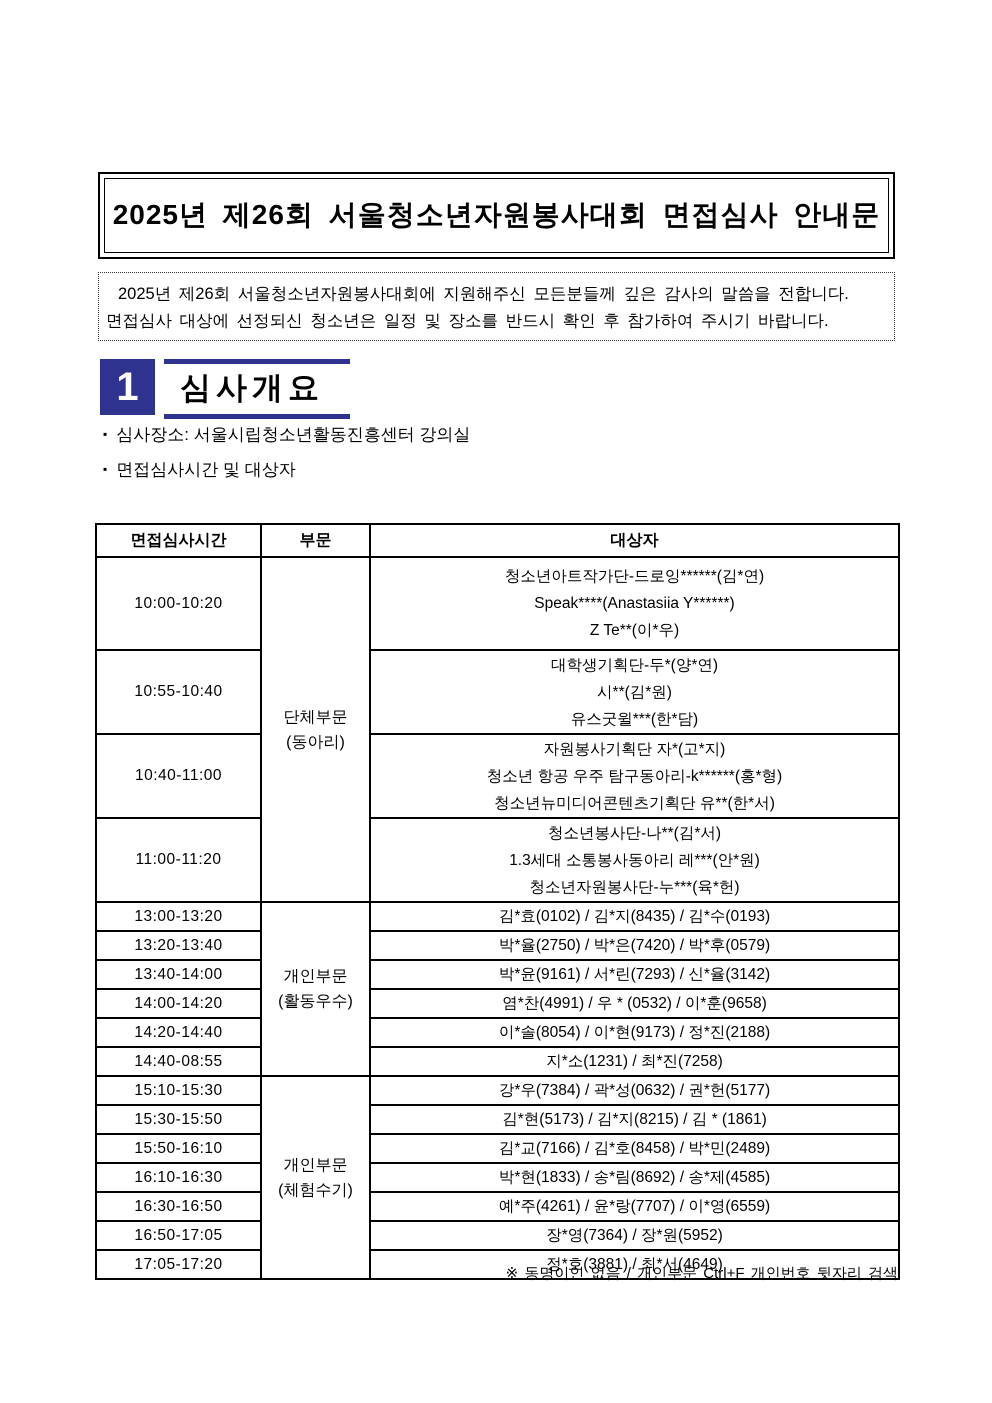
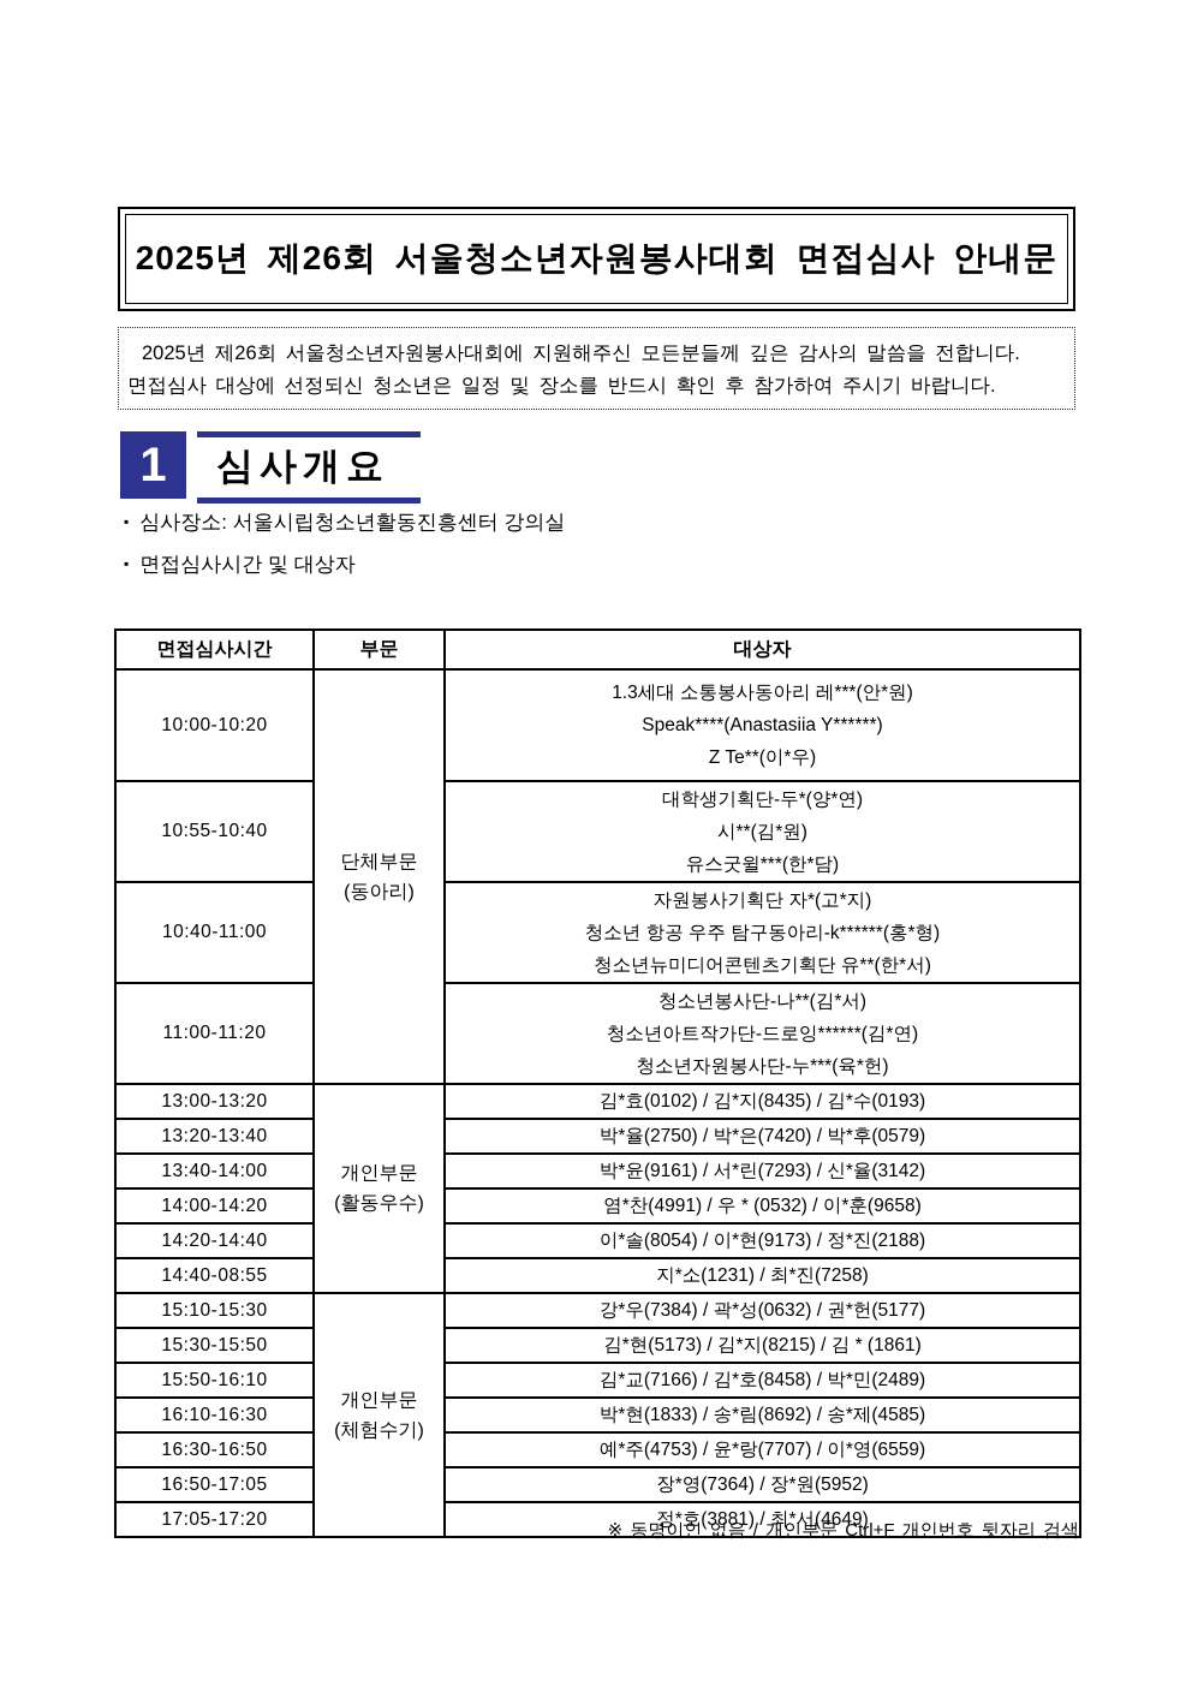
  2025년 제26회 서울청소년자원봉사대회 면접심사 안내문
  2025년 제26회 서울청소년자원봉사대회에 지원해주신 모든분들께 깊은 감사의 말씀을 전합니다.
  면접심사 대상에 선정되신 청소년은 일정 및 장소를 반드시 확인 후 참가하여 주시기 바랍니다.
  1
  심사개요
  ▪ 심사장소: 서울시립청소년활동진흥센터 강의실
  ▪ 면접심사시간 및 대상자
  면접심사시간	부문	대상자
- 10:00-10:20	단체부문 (동아리)	청소년아트작가단-드로잉******(김*연) Speak****(Anastasiia Y******) Z Te**(이*우)
+ 10:00-10:20	단체부문 (동아리)	1.3세대 소통봉사동아리 레***(안*원) Speak****(Anastasiia Y******) Z Te**(이*우)
  10:55-10:40	대학생기획단-두*(양*연) 시**(김*원) 유스굿윌***(한*담)
  10:40-11:00	자원봉사기획단 자*(고*지) 청소년 항공 우주 탐구동아리-k******(홍*형) 청소년뉴미디어콘텐츠기획단 유**(한*서)
- 11:00-11:20	청소년봉사단-나**(김*서) 1.3세대 소통봉사동아리 레***(안*원) 청소년자원봉사단-누***(육*헌)
+ 11:00-11:20	청소년봉사단-나**(김*서) 청소년아트작가단-드로잉******(김*연) 청소년자원봉사단-누***(육*헌)
  13:00-13:20	개인부문 (활동우수)	김*효(0102) / 김*지(8435) / 김*수(0193)
  13:20-13:40	박*율(2750) / 박*은(7420) / 박*후(0579)
  13:40-14:00	박*윤(9161) / 서*린(7293) / 신*율(3142)
  14:00-14:20	염*찬(4991) / 우 * (0532) / 이*훈(9658)
  14:20-14:40	이*솔(8054) / 이*현(9173) / 정*진(2188)
  14:40-08:55	지*소(1231) / 최*진(7258)
  15:10-15:30	개인부문 (체험수기)	강*우(7384) / 곽*성(0632) / 권*헌(5177)
  15:30-15:50	김*현(5173) / 김*지(8215) / 김 * (1861)
  15:50-16:10	김*교(7166) / 김*호(8458) / 박*민(2489)
  16:10-16:30	박*현(1833) / 송*림(8692) / 송*제(4585)
- 16:30-16:50	예*주(4261) / 윤*랑(7707) / 이*영(6559)
+ 16:30-16:50	예*주(4753) / 윤*랑(7707) / 이*영(6559)
  16:50-17:05	장*영(7364) / 장*원(5952)
  17:05-17:20	정*호(3881) / 최*서(4649)
  ※ 동명이인 없음 / 개인부문 Ctrl+F 개인번호 뒷자리 검색
